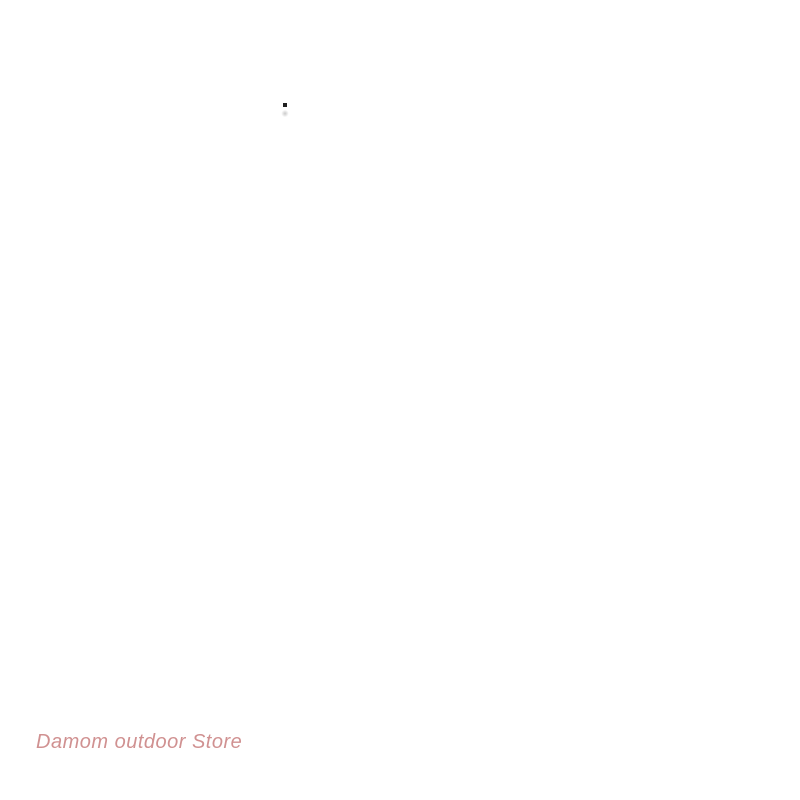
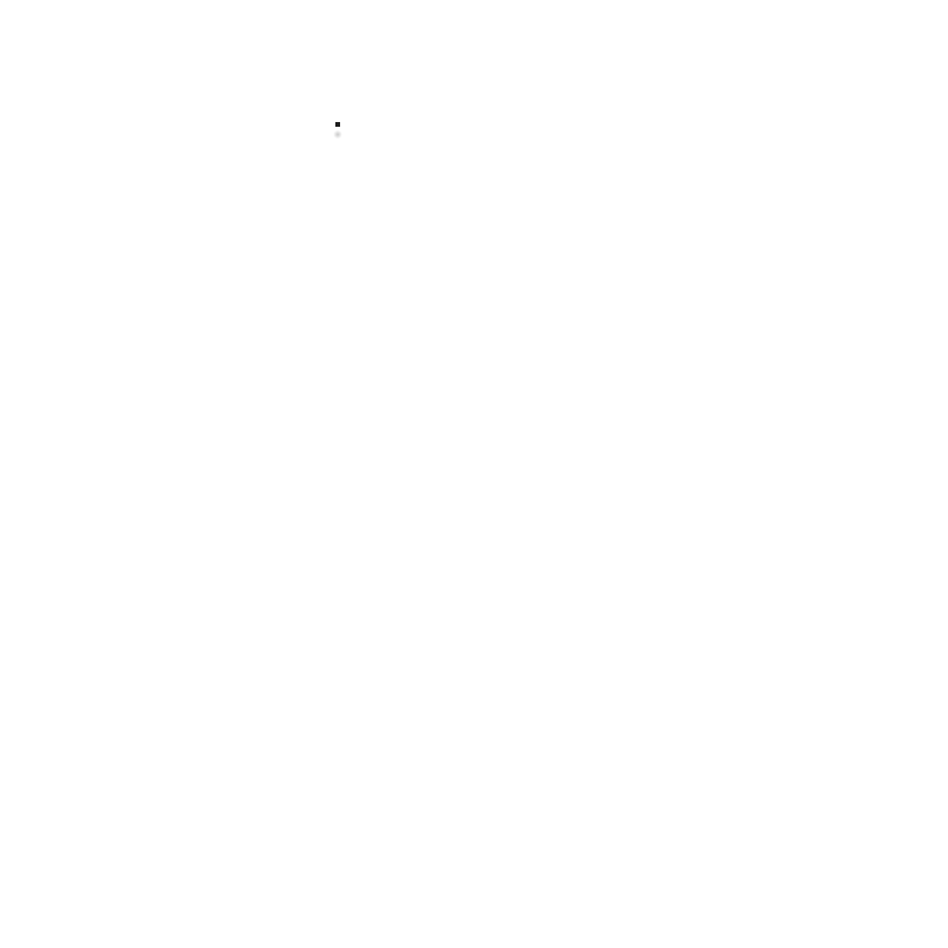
- Damom outdoor Store
